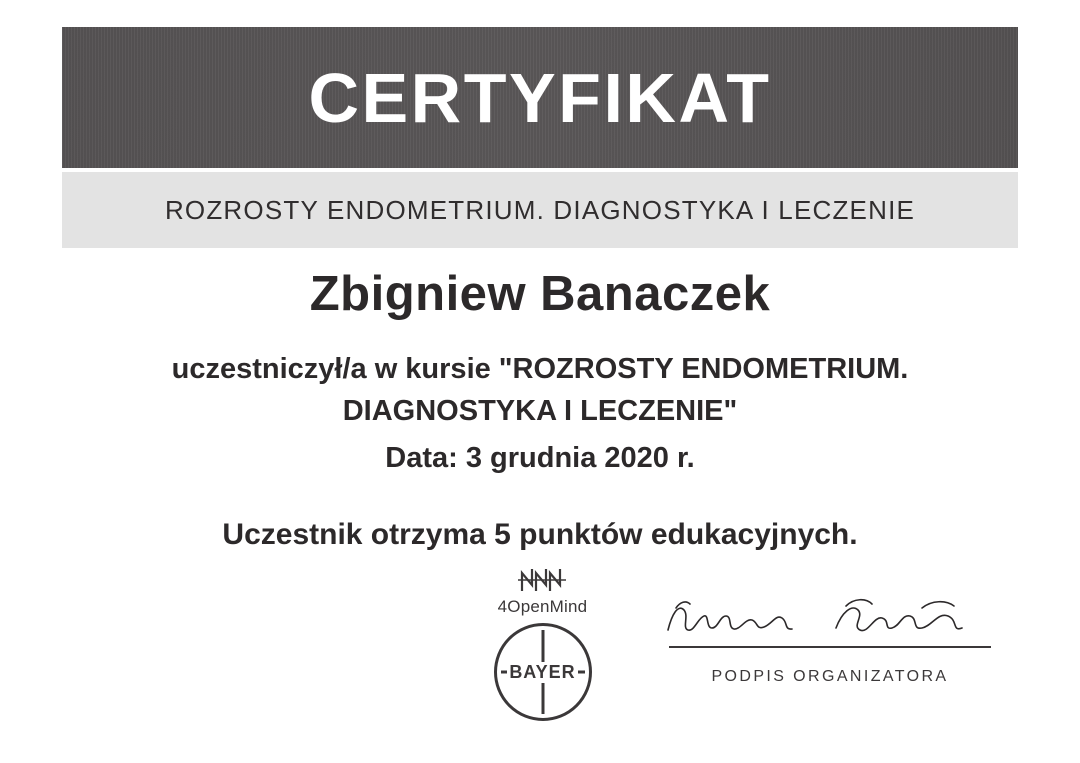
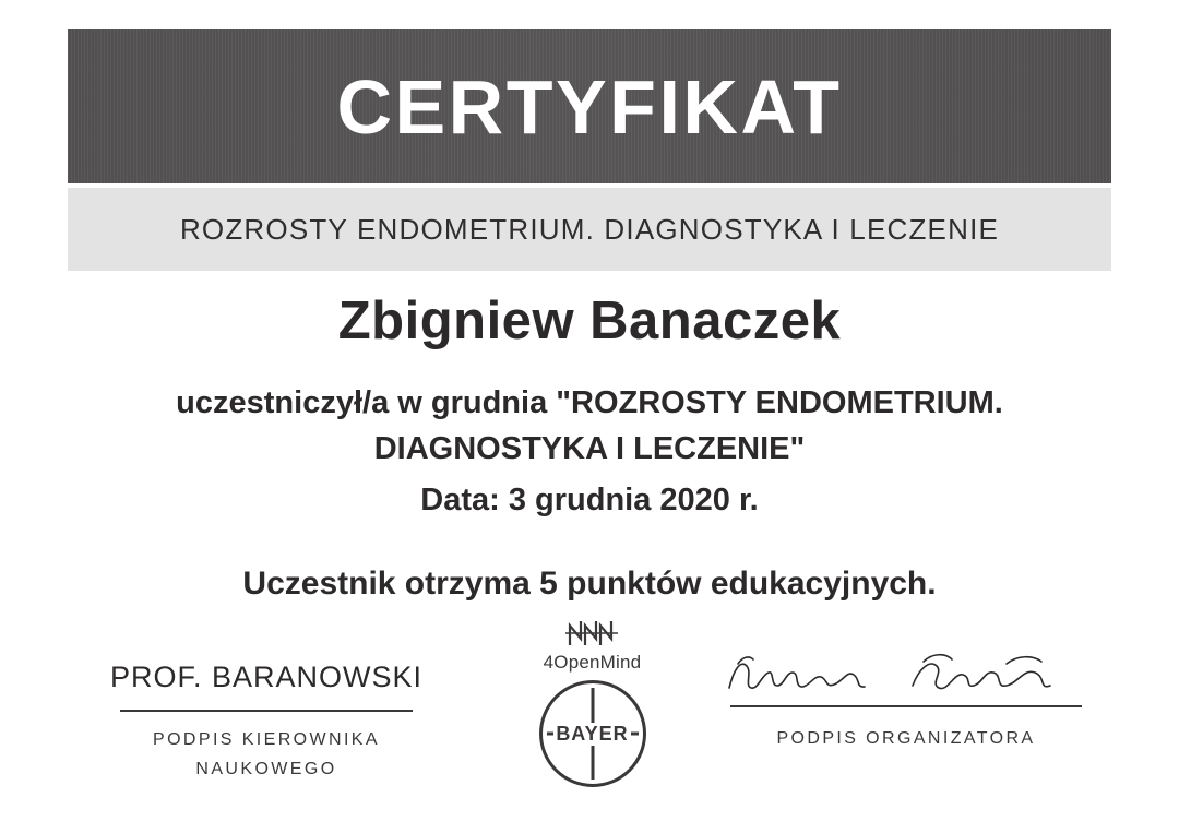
  CERTYFIKAT
  ROZROSTY ENDOMETRIUM. DIAGNOSTYKA I LECZENIE
  Zbigniew Banaczek
- uczestniczył/a w kursie "ROZROSTY ENDOMETRIUM.
+ uczestniczył/a w grudnia "ROZROSTY ENDOMETRIUM.
  DIAGNOSTYKA I LECZENIE"
  Data: 3 grudnia 2020 r.
  Uczestnik otrzyma 5 punktów edukacyjnych.
+ PROF. BARANOWSKI
+ PODPIS KIEROWNIKA
+ NAUKOWEGO
  4OpenMind
  BAYER
  PODPIS ORGANIZATORA
